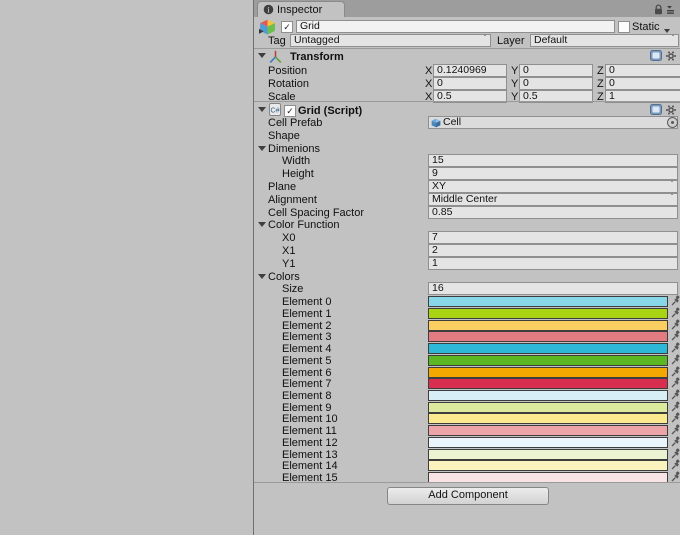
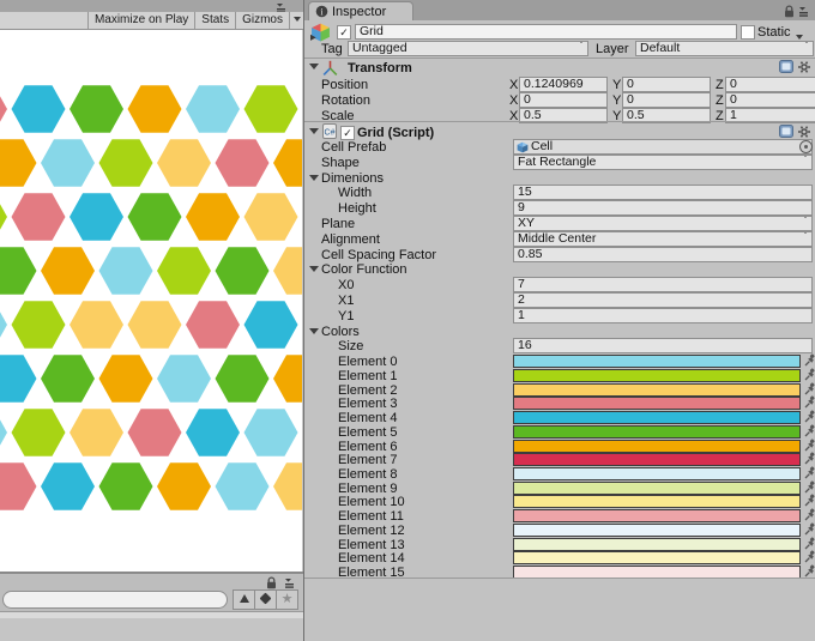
+ Maximize on Play
+ Stats
+ Gizmos
+ ★
  i
  Inspector
  ✓
  Grid
  Static
  Tag
  Untagged
  Layer
  Default
  Transform
  Position
  X
  0.1240969
  Y
  0
  Z
  0
  Rotation
  X
  0
  Y
  0
  Z
  0
  Scale
  X
  0.5
  Y
  0.5
  Z
  1
  ✓
  Grid (Script)
  Cell Prefab
  Cell
  Shape
+ Fat Rectangle
  Dimenions
  Width
  15
  Height
  9
  Plane
  XY
  Alignment
  Middle Center
  Cell Spacing Factor
  0.85
  Color Function
  X0
  7
  X1
  2
  Y1
  1
  Colors
  Size
  16
  Element 0
  Element 1
  Element 2
  Element 3
  Element 4
  Element 5
  Element 6
  Element 7
  Element 8
  Element 9
  Element 10
  Element 11
  Element 12
  Element 13
  Element 14
  Element 15
- Add Component
